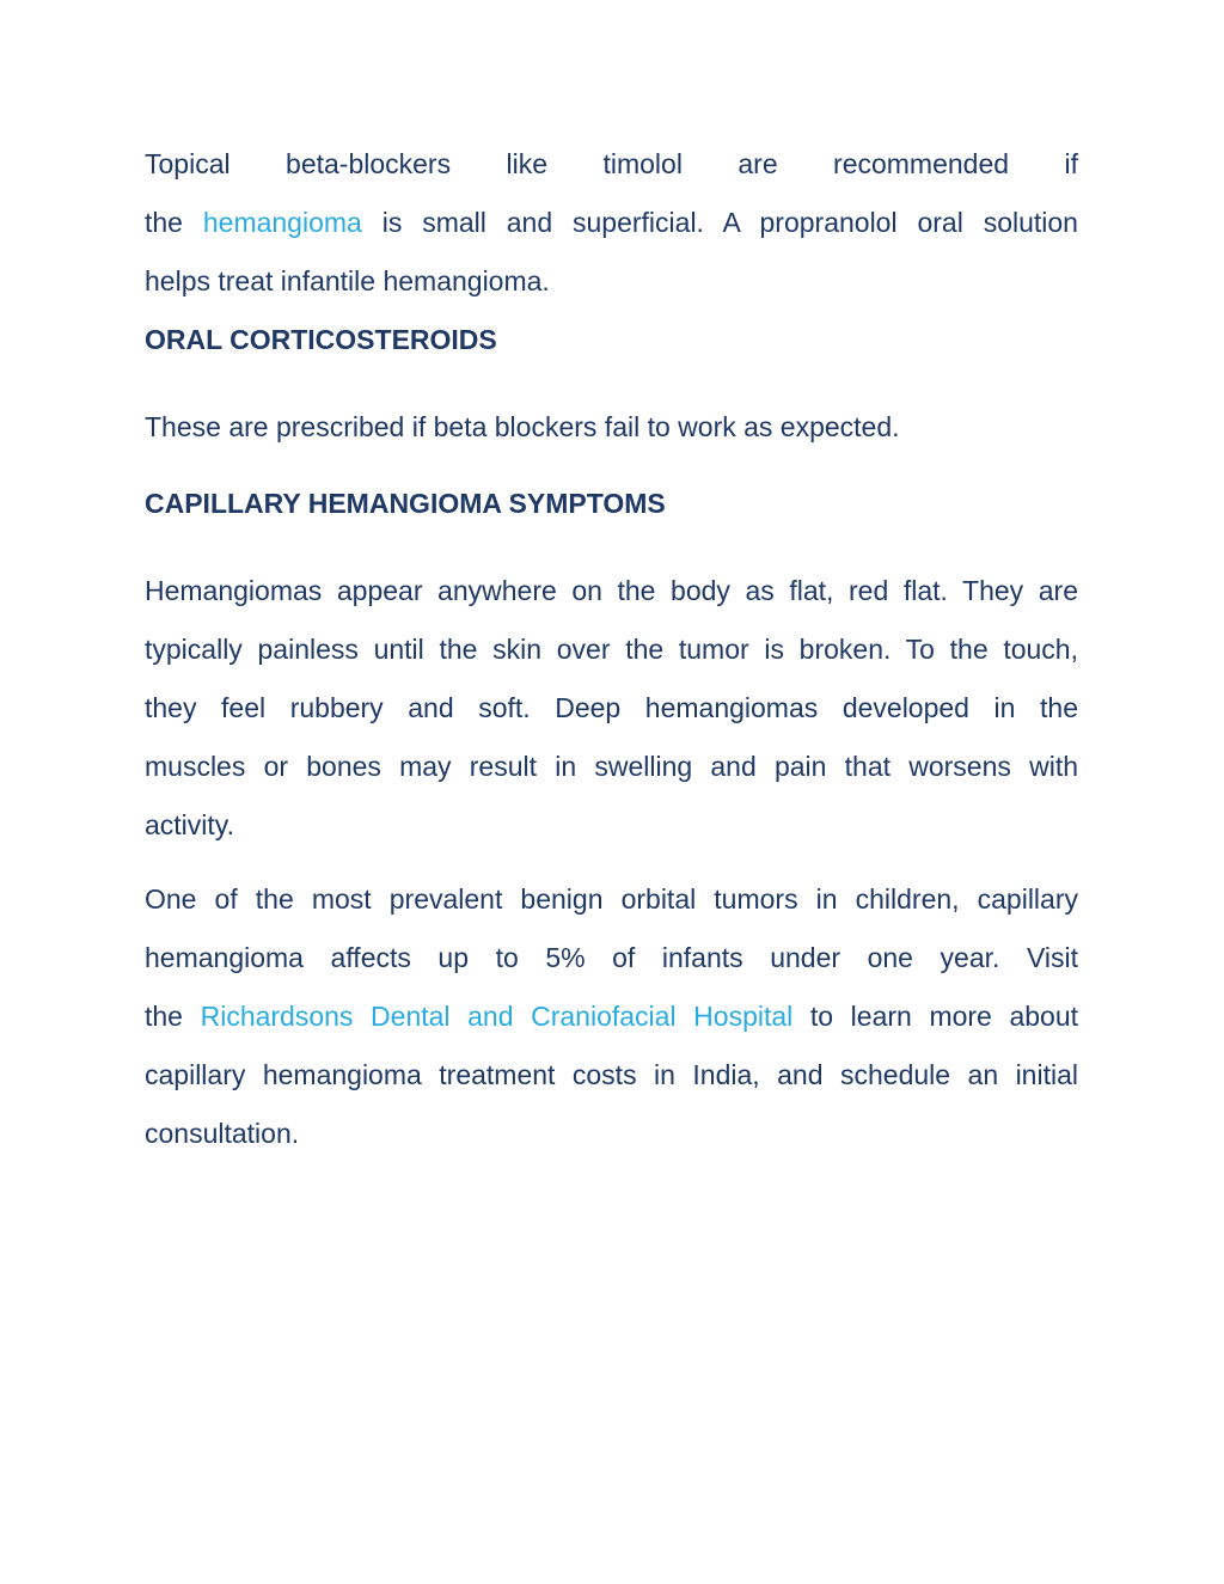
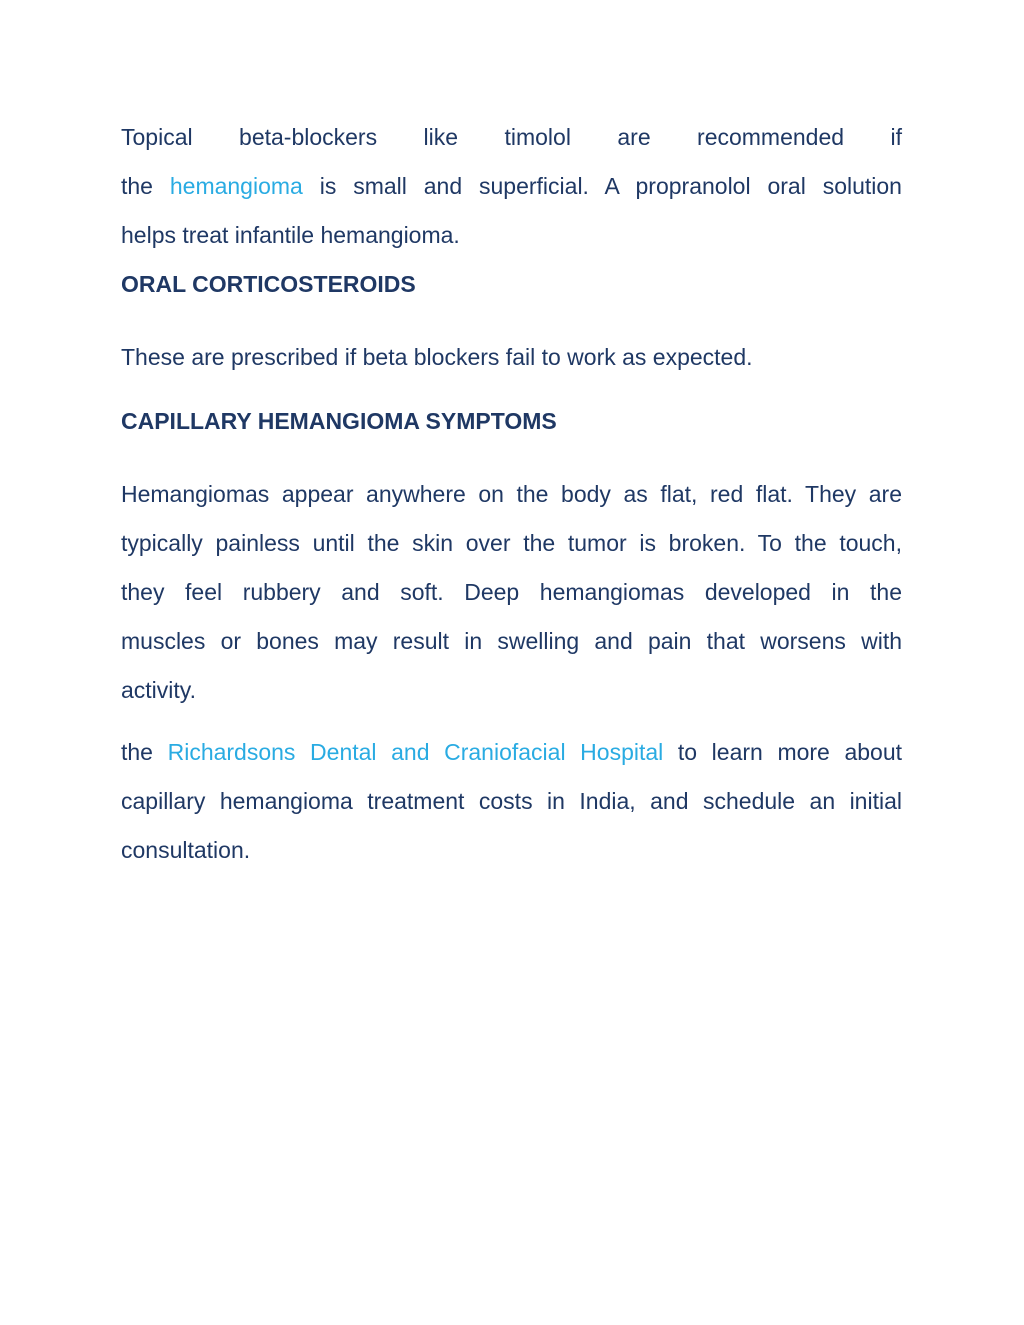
  Topical beta-blockers like timolol are recommended if
  the hemangioma is small and superficial. A propranolol oral solution
  helps treat infantile hemangioma.
  ORAL CORTICOSTEROIDS
  These are prescribed if beta blockers fail to work as expected.
  CAPILLARY HEMANGIOMA SYMPTOMS
  Hemangiomas appear anywhere on the body as flat, red flat. They are
  typically painless until the skin over the tumor is broken. To the touch,
  they feel rubbery and soft. Deep hemangiomas developed in the
  muscles or bones may result in swelling and pain that worsens with
  activity.
- One of the most prevalent benign orbital tumors in children, capillary
- hemangioma affects up to 5% of infants under one year. Visit
  the Richardsons Dental and Craniofacial Hospital to learn more about
  capillary hemangioma treatment costs in India, and schedule an initial
  consultation.
